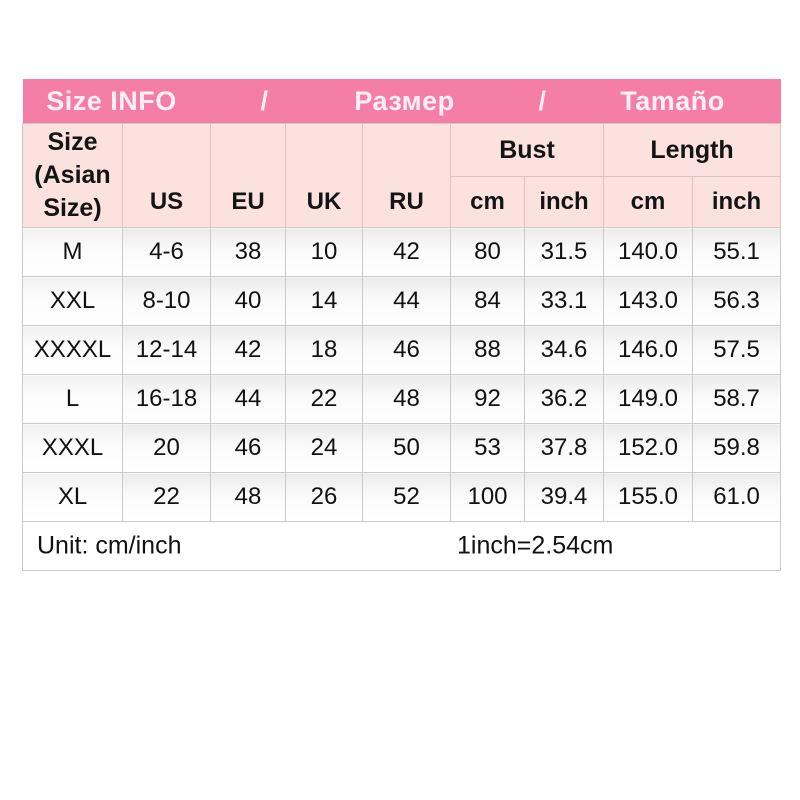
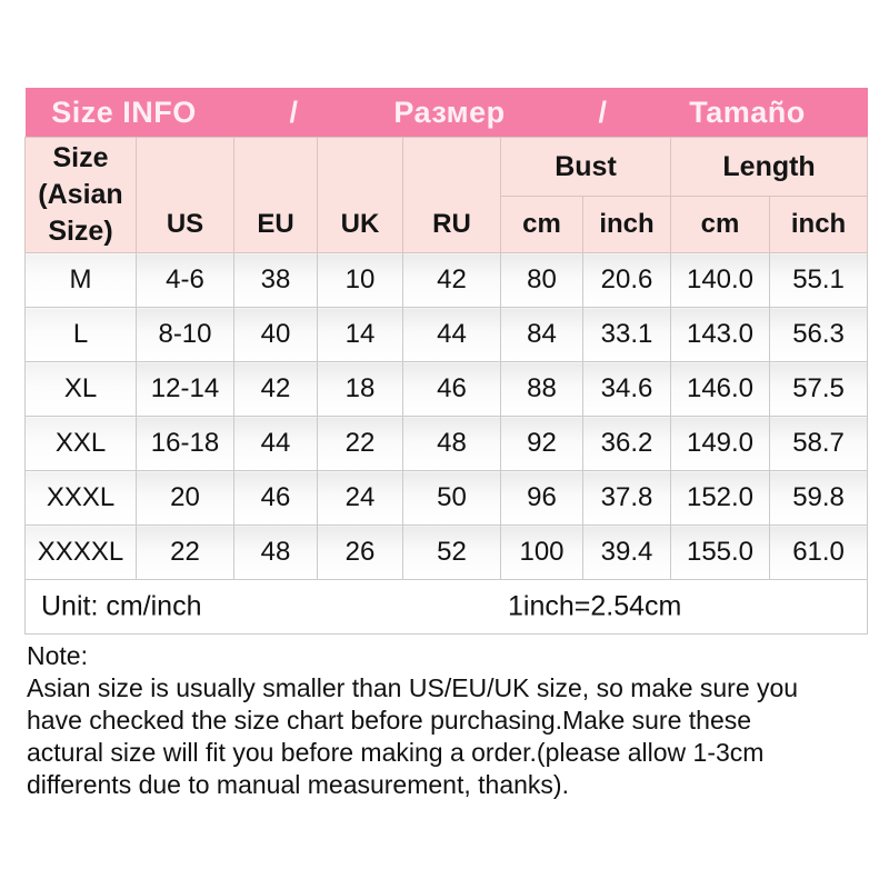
  Size INFO / Размер / Tamaño
  Size (Asian Size)	US	EU	UK	RU	Bust	Length
  cm	inch	cm	inch
- M	4-6	38	10	42	80	31.5	140.0	55.1
+ M	4-6	38	10	42	80	20.6	140.0	55.1
- XXL	8-10	40	14	44	84	33.1	143.0	56.3
+ L	8-10	40	14	44	84	33.1	143.0	56.3
- XXXXL	12-14	42	18	46	88	34.6	146.0	57.5
+ XL	12-14	42	18	46	88	34.6	146.0	57.5
- L	16-18	44	22	48	92	36.2	149.0	58.7
+ XXL	16-18	44	22	48	92	36.2	149.0	58.7
- XXXL	20	46	24	50	53	37.8	152.0	59.8
+ XXXL	20	46	24	50	96	37.8	152.0	59.8
- XL	22	48	26	52	100	39.4	155.0	61.0
+ XXXXL	22	48	26	52	100	39.4	155.0	61.0
  Unit: cm/inch 1inch=2.54cm
+ Note:
+ Asian size is usually smaller than US/EU/UK size, so make sure you have checked the size chart before purchasing.Make sure these actural size will fit you before making a order.(please allow 1-3cm differents due to manual measurement, thanks).
